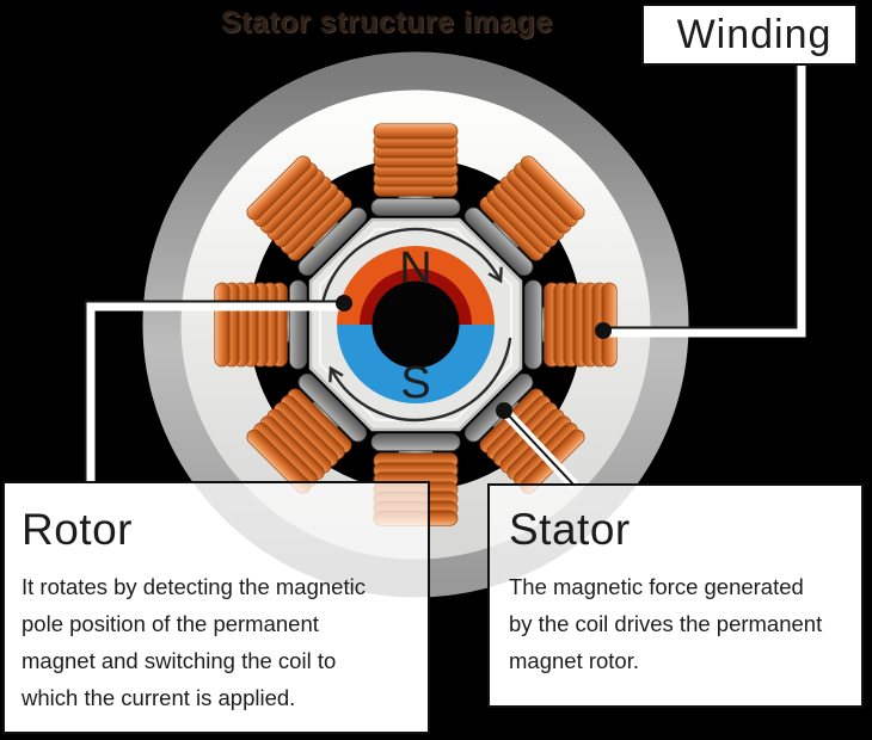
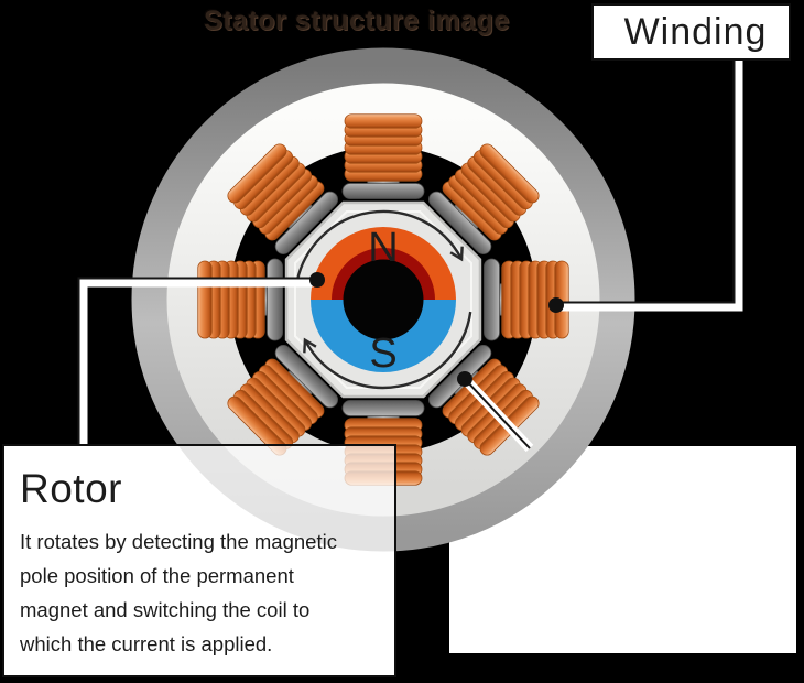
  N
  S
  Winding
  Rotor
  It rotates by detecting the magnetic
  pole position of the permanent
  magnet and switching the coil to
  which the current is applied.
- Stator
- The magnetic force generated
- by the coil drives the permanent
- magnet rotor.
  Stator structure image
